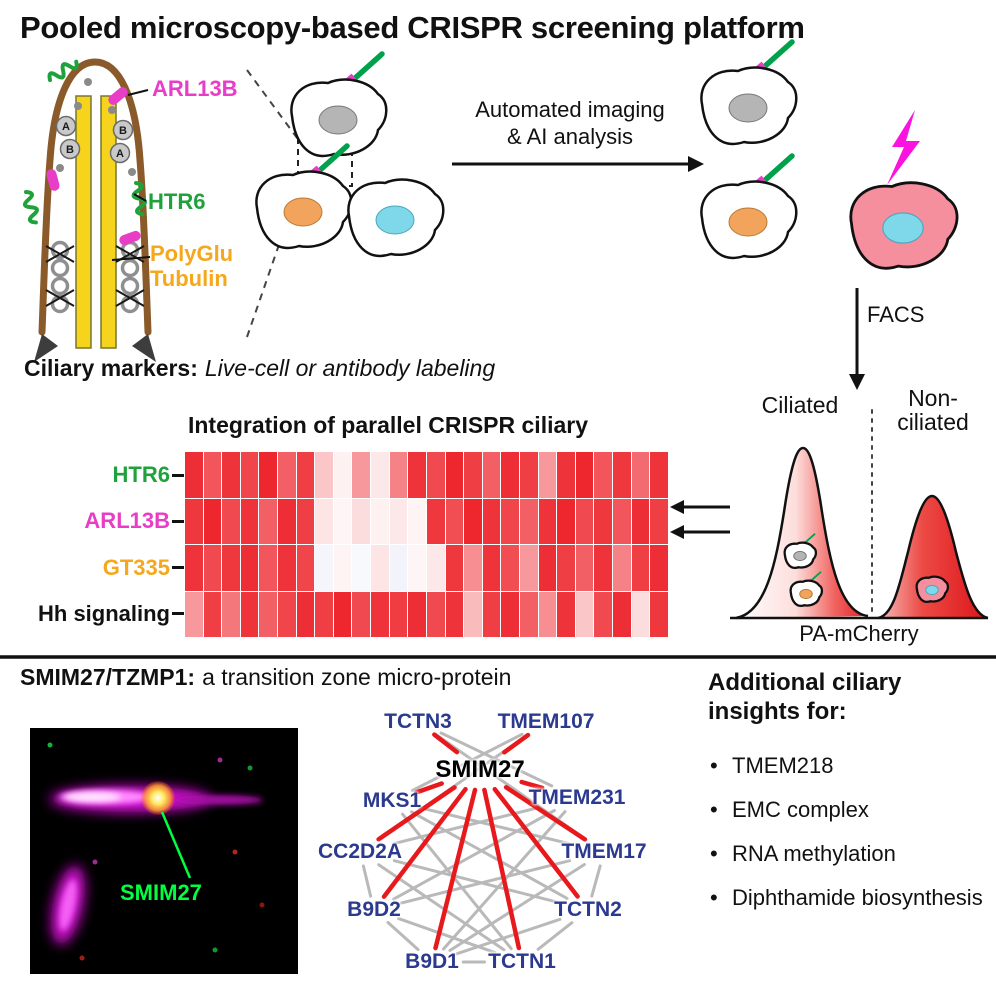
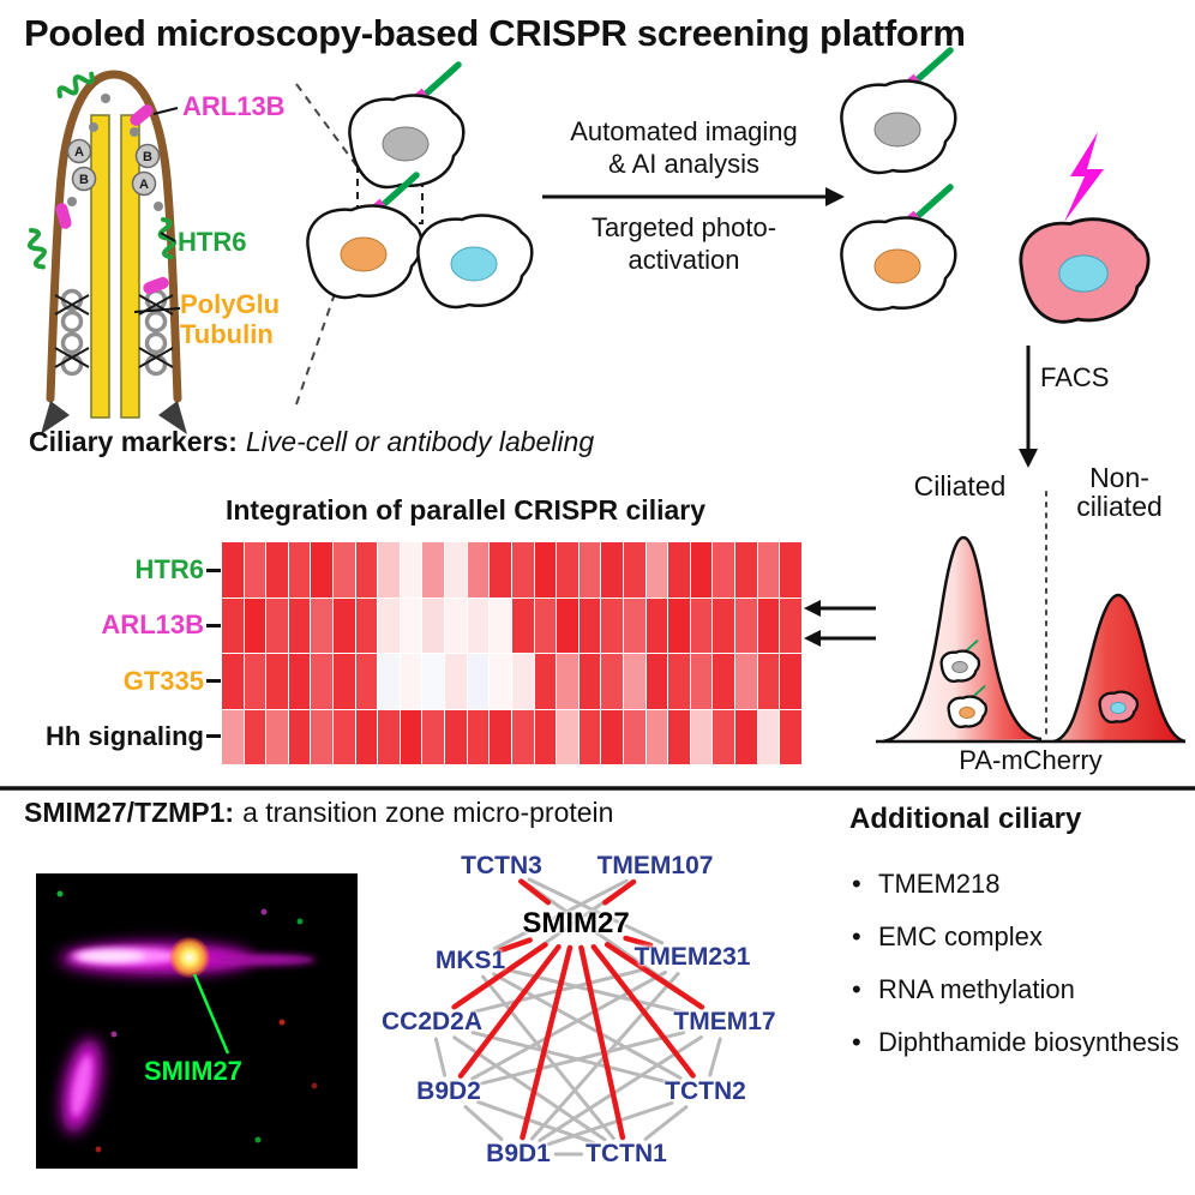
  A
  B
  B
  A
  Pooled microscopy-based CRISPR screening platform
  ARL13B
  HTR6
  PolyGlu
  Tubulin
  Automated imaging
  & AI analysis
+ Targeted photo-
+ activation
  FACS
  Ciliary markers: Live-cell or antibody labeling
  Integration of parallel CRISPR ciliary
  HTR6
  ARL13B
  GT335
  Hh signaling
  Ciliated
  Non-
  ciliated
  PA-mCherry
  SMIM27/TZMP1: a transition zone micro-protein
  SMIM27
  TCTN3
  TMEM107
  MKS1
  TMEM231
  CC2D2A
  TMEM17
  B9D2
  TCTN2
  B9D1
  TCTN1
  SMIM27
  Additional ciliary
- insights for:
  TMEM218
  EMC complex
  RNA methylation
  Diphthamide biosynthesis
